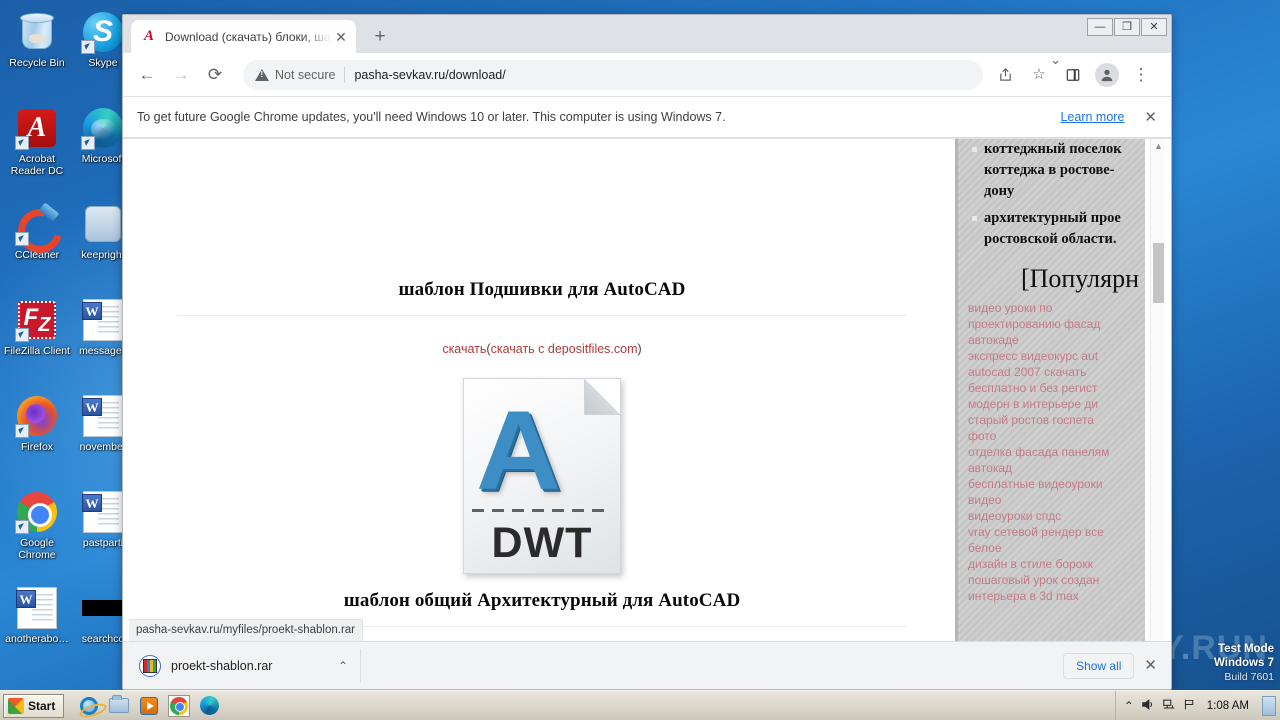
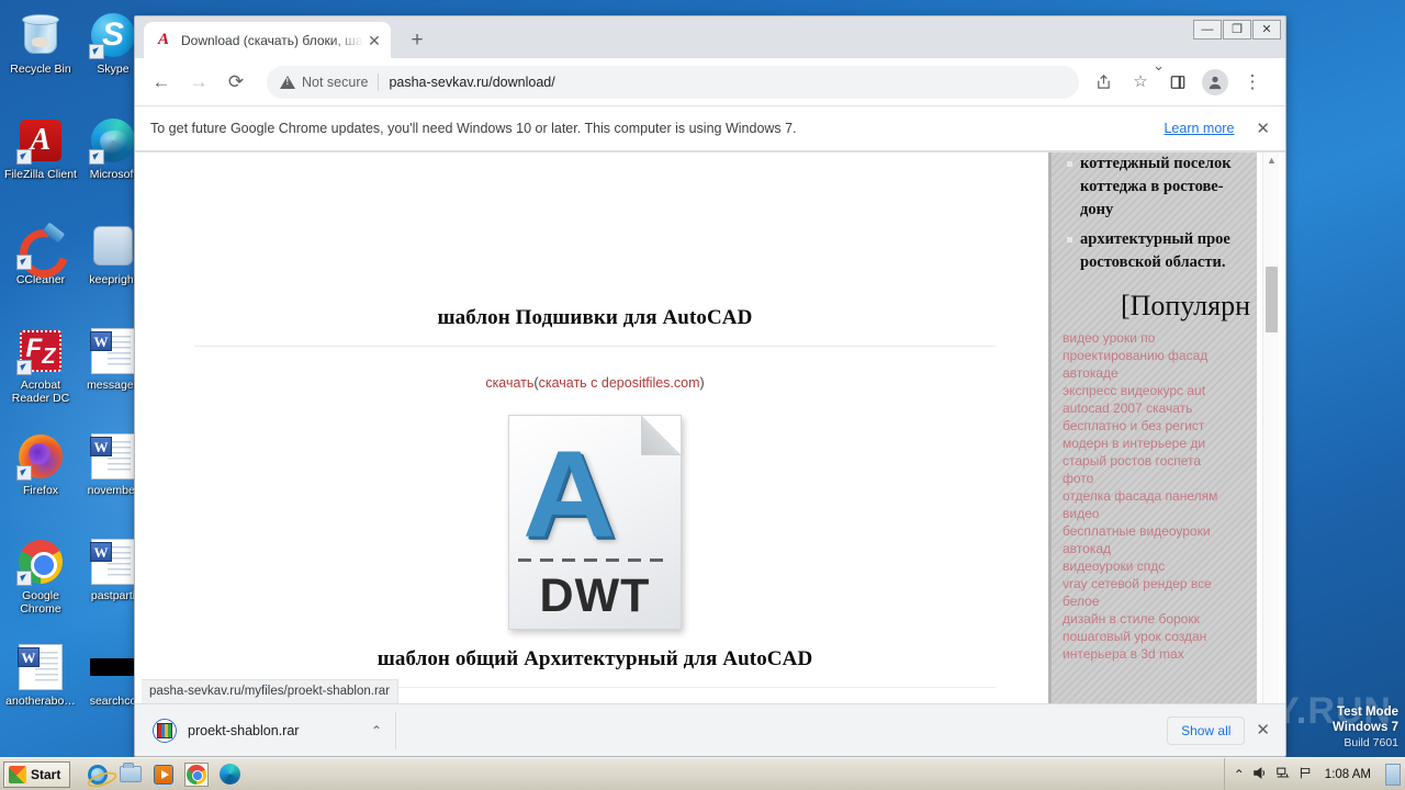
  Recycle Bin
  A
- Acrobat Reader DC
+ FileZilla Client
  CCleaner
  FZ
- FileZilla Client
+ Acrobat Reader DC
  Firefox
  Google Chrome
  W
  anotherabo…
  S
  Skype
  Microsof
  keeprigh
  W
  message
  W
  novembe
  W
  pastpart
  searchc
  Test Mode
  Windows 7
  Build 7601
  A
  Download (скачать) блоки, ша
  ✕
  +
  —
  ❐
  ✕
  ⌄
  ←
  →
  ⟳
  Not secure
  pasha-sevkav.ru/download/
  ☆
  ⋮
  To get future Google Chrome updates, you'll need Windows 10 or later. This computer is using Windows 7.
  Learn more
  ✕
  шаблон Подшивки для AutoCAD
  скачать(скачать с depositfiles.com)
  A
  DWT
  шаблон общий Архитектурный для AutoCAD
  коттеджный поселок
  коттеджа в ростове-
  дону
  архитектурный прое
  ростовской области.
  [Популярн
  видео уроки по
  проектированию фасад
  автокаде
  экспресс видеокурс aut
  autocad 2007 скачать
  бесплатно и без регист
  модерн в интерьере ди
  старый ростов госпета
  фото
  отделка фасада панелям
- автокад
+ видео
  бесплатные видеоуроки
- видео
+ автокад
  видеоуроки спдс
  vray сетевой рендер все
  белое
  дизайн в стиле борокк
  пошаговый урок создан
  интерьера в 3d max
  ▲
  pasha-sevkav.ru/myfiles/proekt-shablon.rar
  proekt-shablon.rar
  ⌃
  Show all
  ✕
  Start
  ⌃
  1:08 AM
